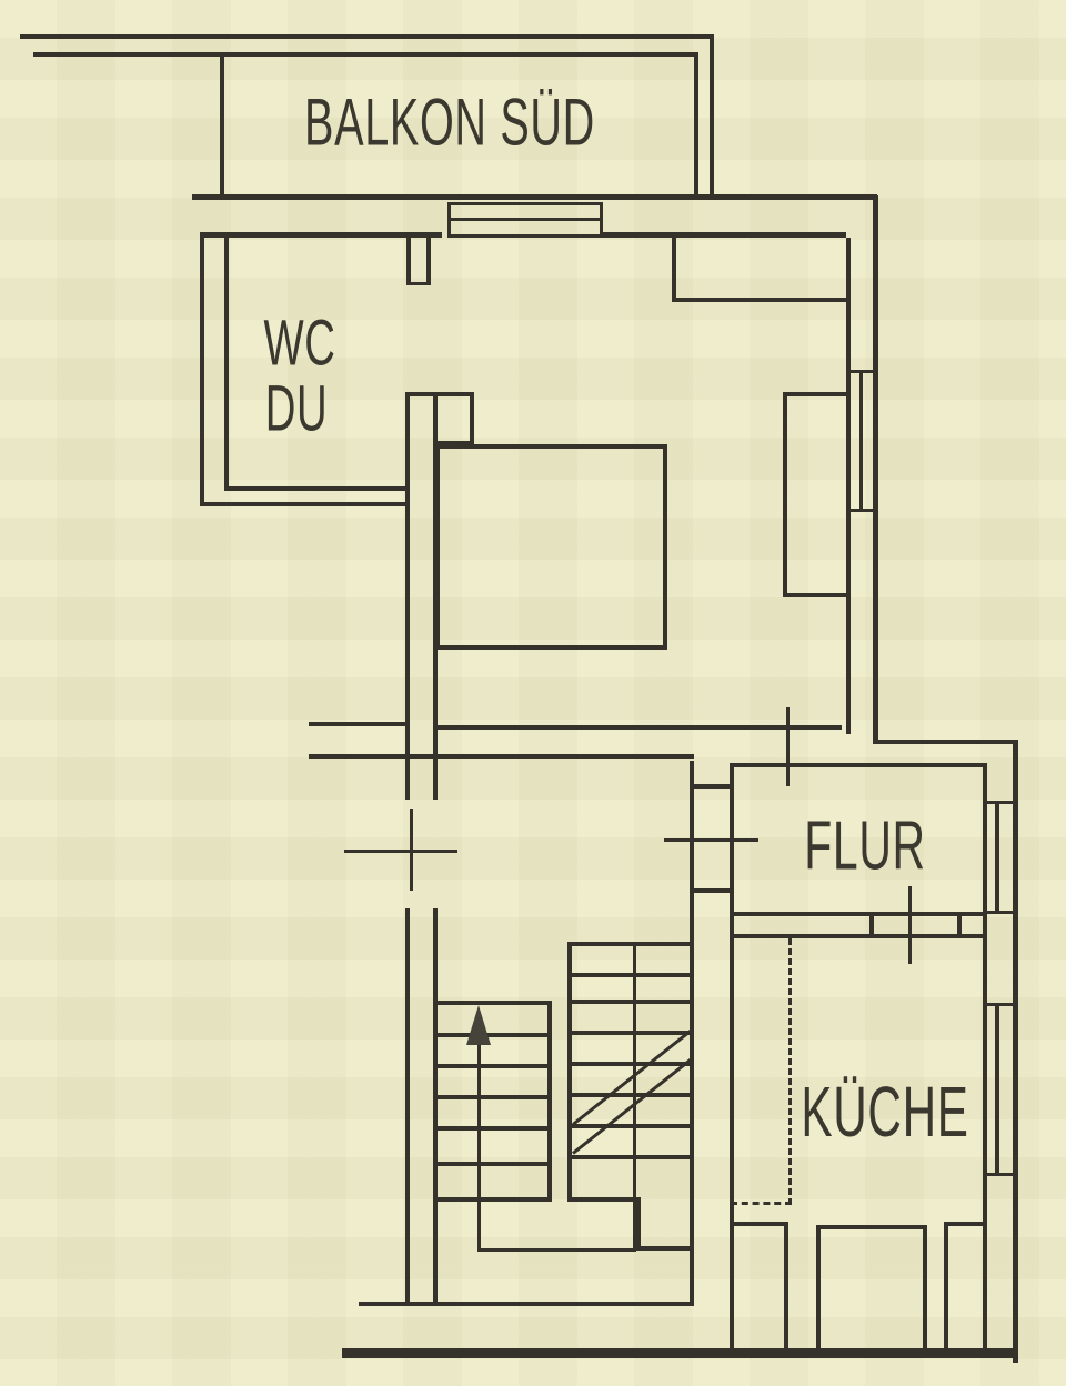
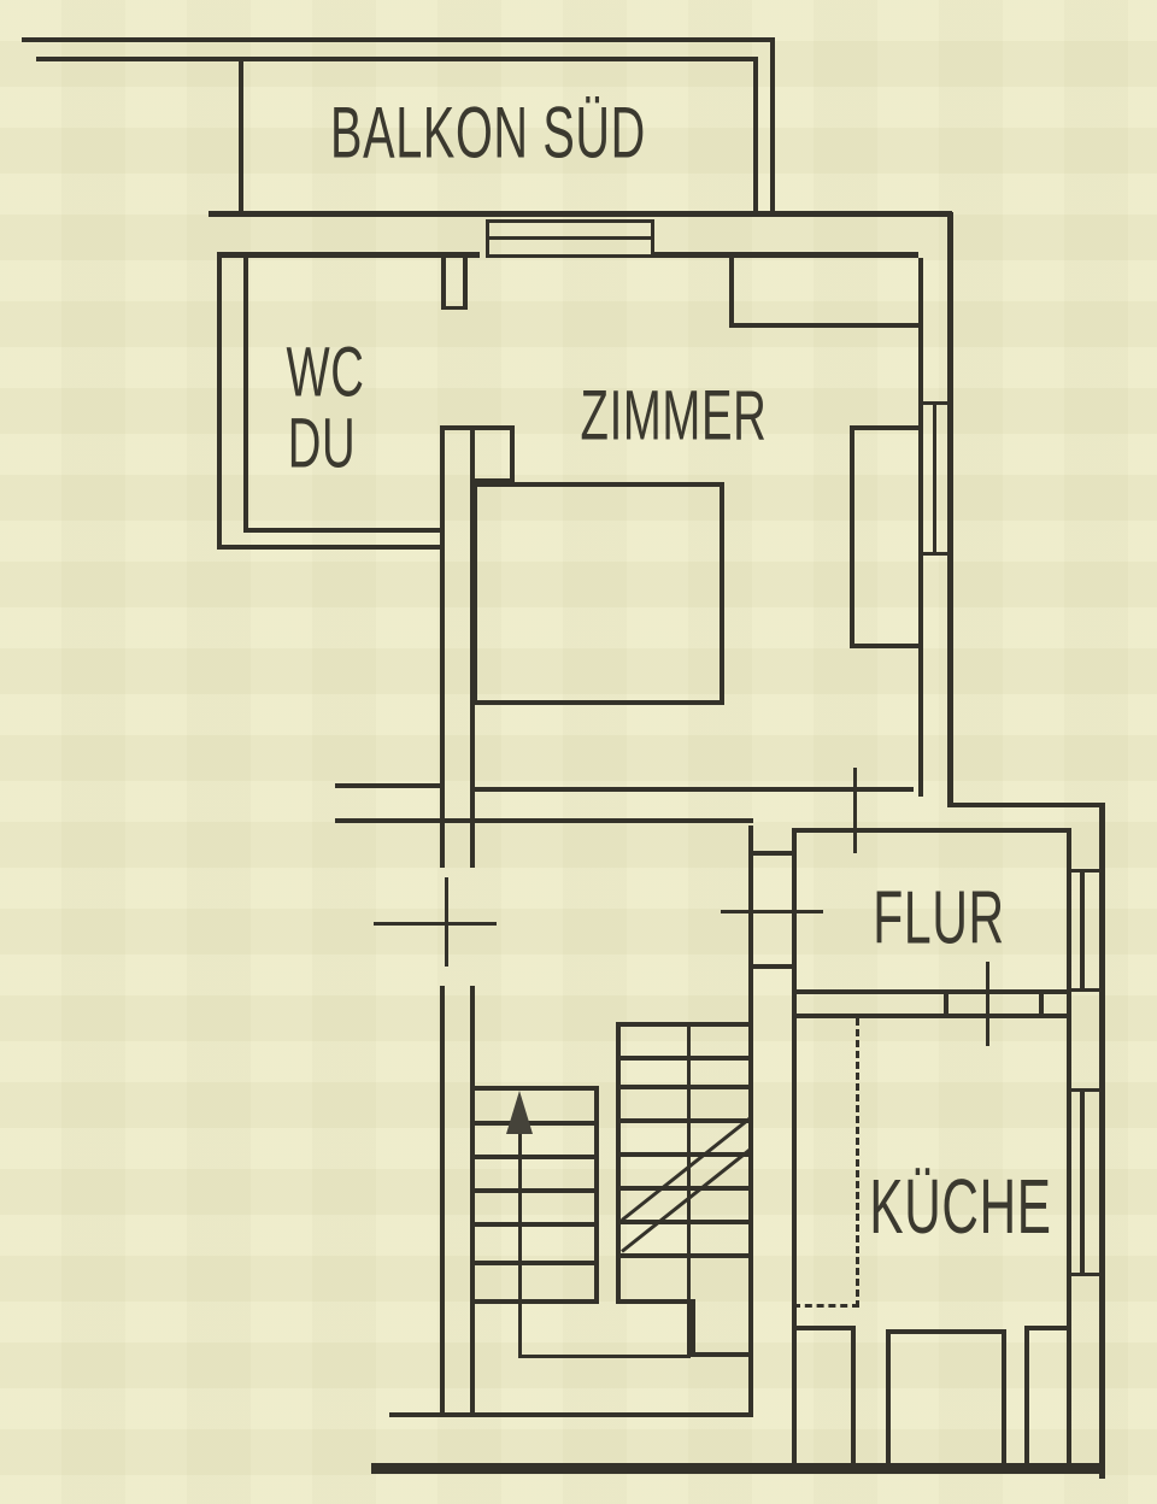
  BALKON SÜD
  WC
  DU
+ ZIMMER
  FLUR
  KÜCHE
